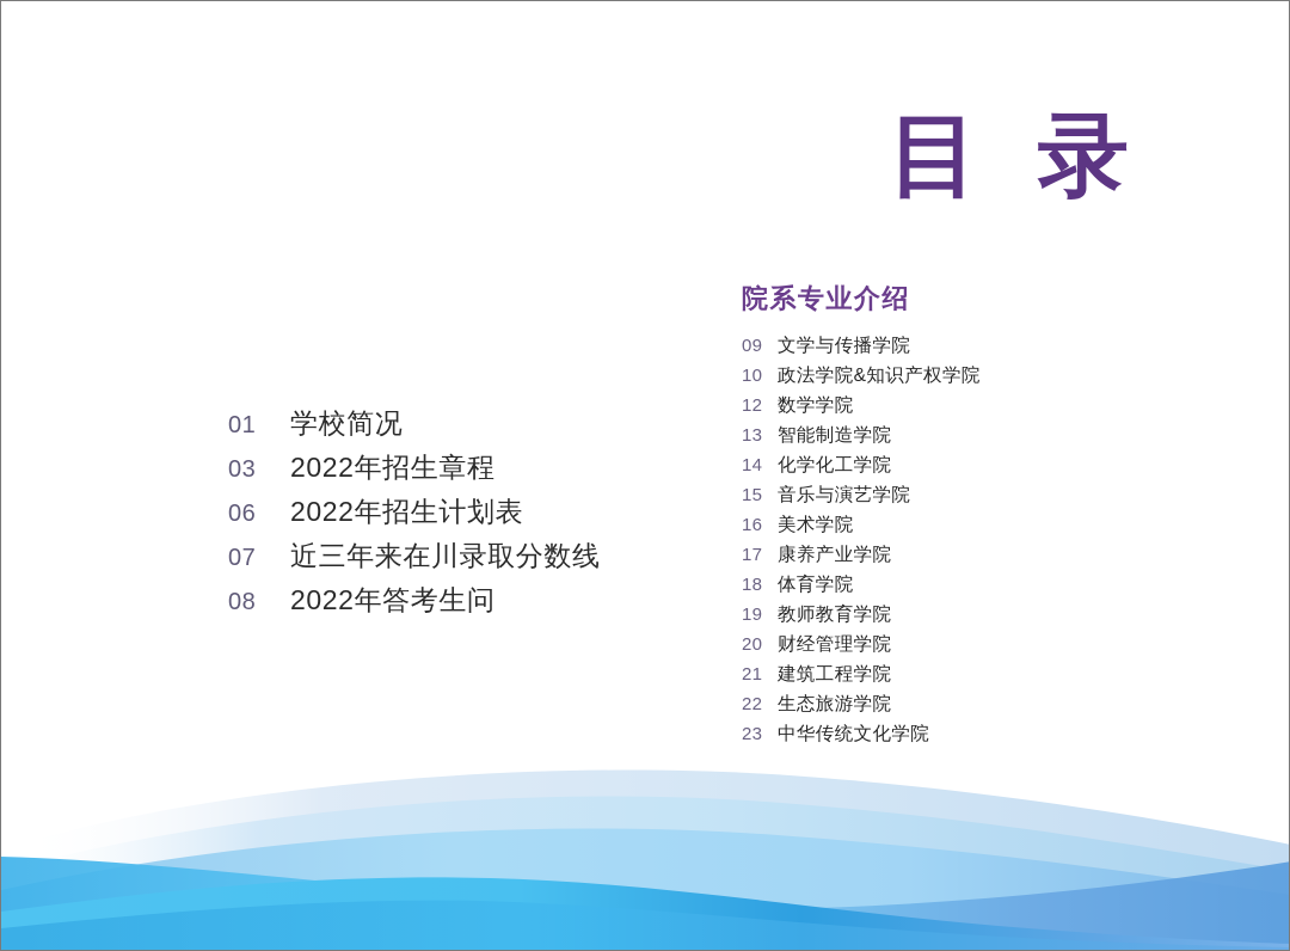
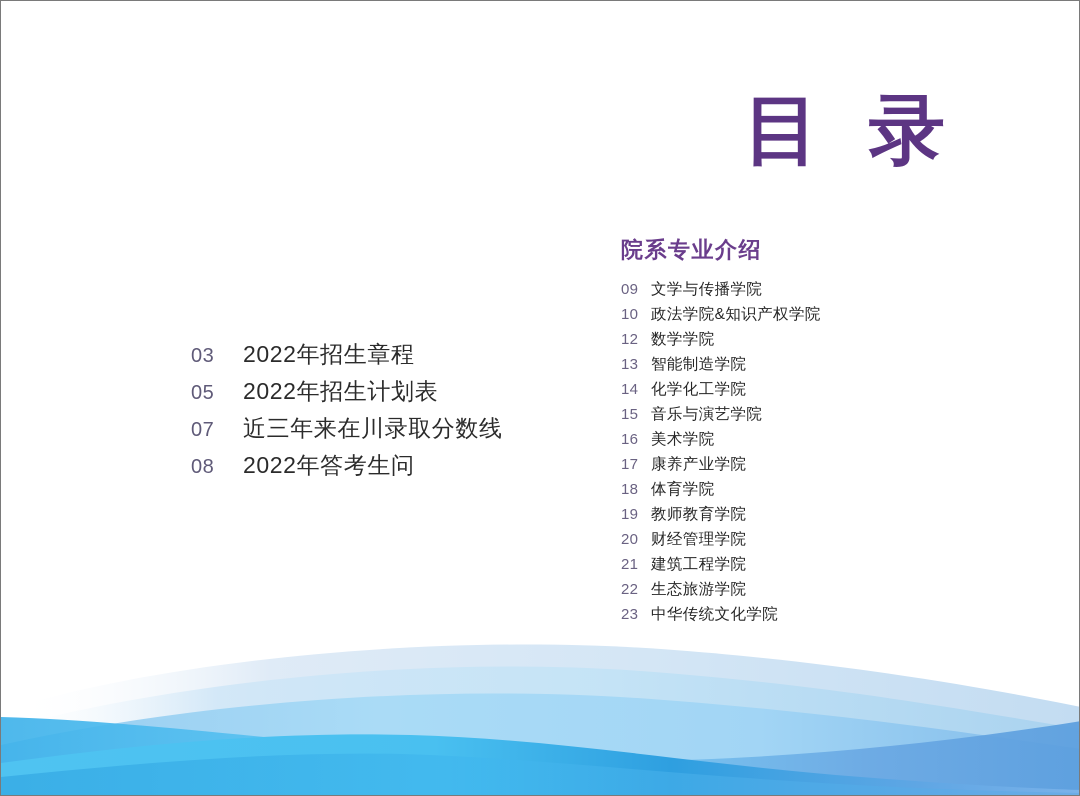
  目 录
- 01
- 学校简况
  03
  2022年招生章程
- 06
+ 05
  2022年招生计划表
  07
  近三年来在川录取分数线
  08
  2022年答考生问
  院系专业介绍
  09
  文学与传播学院
  10
  政法学院&知识产权学院
  12
  数学学院
  13
  智能制造学院
  14
  化学化工学院
  15
  音乐与演艺学院
  16
  美术学院
  17
  康养产业学院
  18
  体育学院
  19
  教师教育学院
  20
  财经管理学院
  21
  建筑工程学院
  22
  生态旅游学院
  23
  中华传统文化学院
